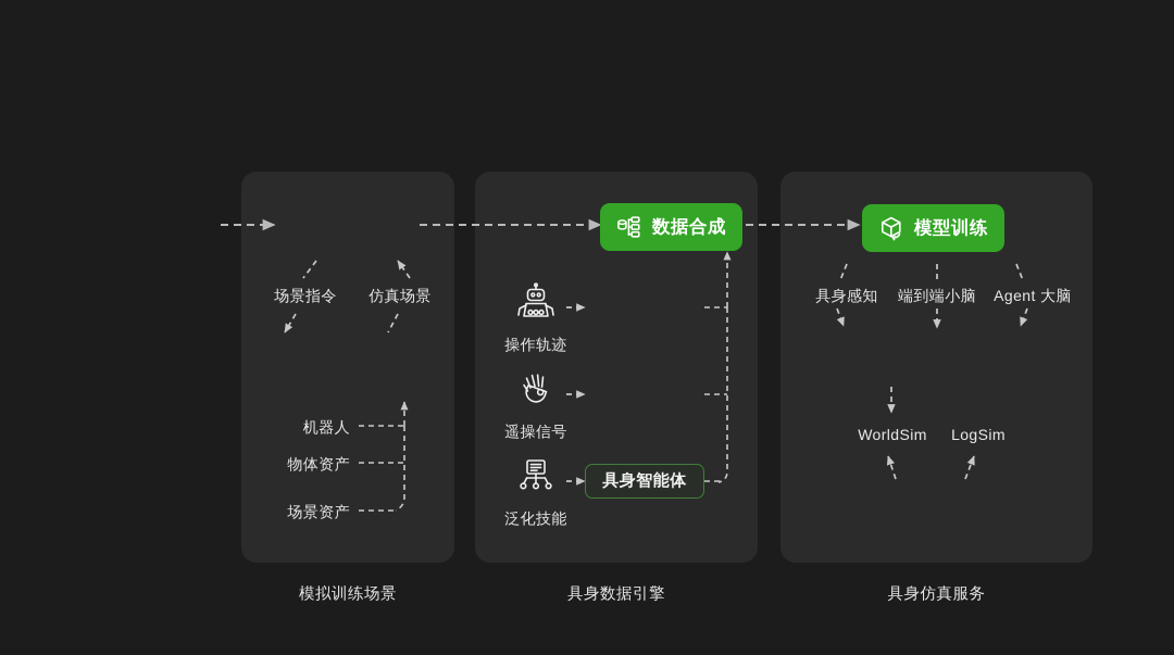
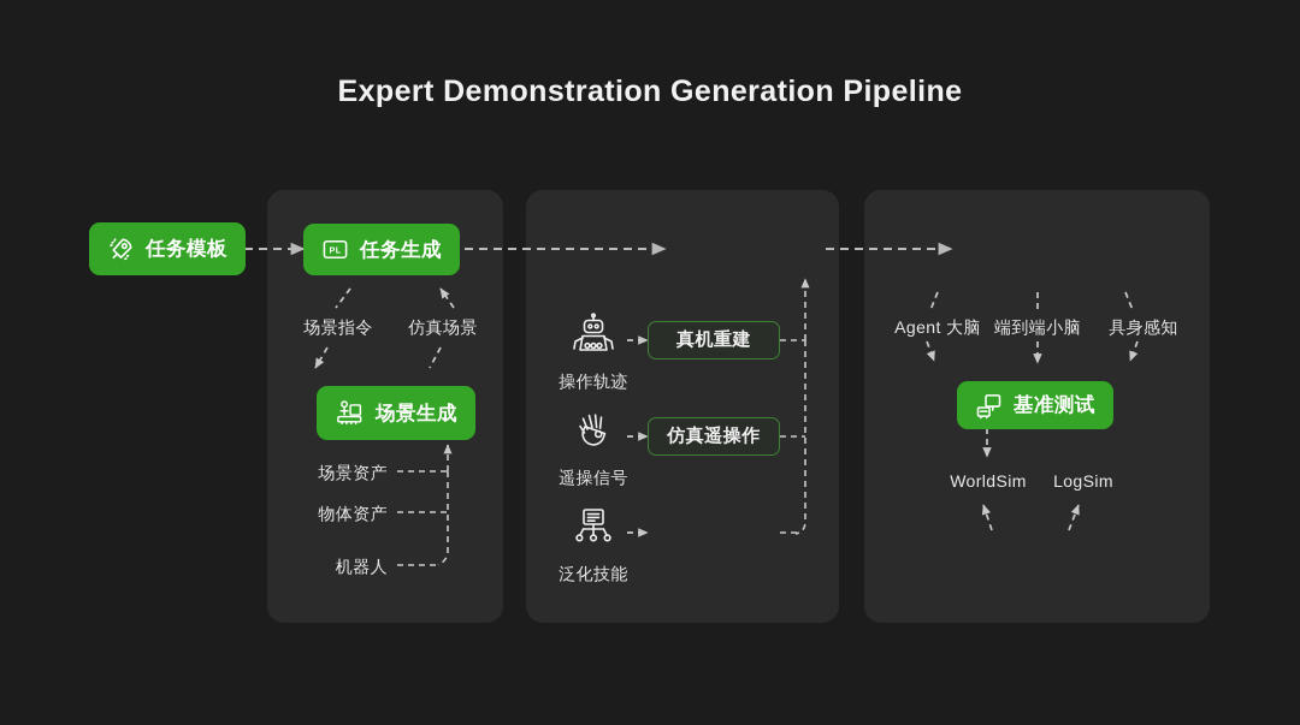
+ Expert Demonstration Generation Pipeline
+ 任务模板
+ PL
+ 任务生成
  场景指令
  仿真场景
+ 场景生成
- 机器人
+ 场景资产
  物体资产
- 场景资产
+ 机器人
- 数据合成
  操作轨迹
+ 真机重建
  遥操信号
+ 仿真遥操作
  泛化技能
- 具身智能体
- 模型训练
- 具身感知
+ Agent 大脑
  端到端小脑
- Agent 大脑
+ 具身感知
+ 基准测试
  WorldSim
  LogSim
- 模拟训练场景
- 具身数据引擎
- 具身仿真服务
